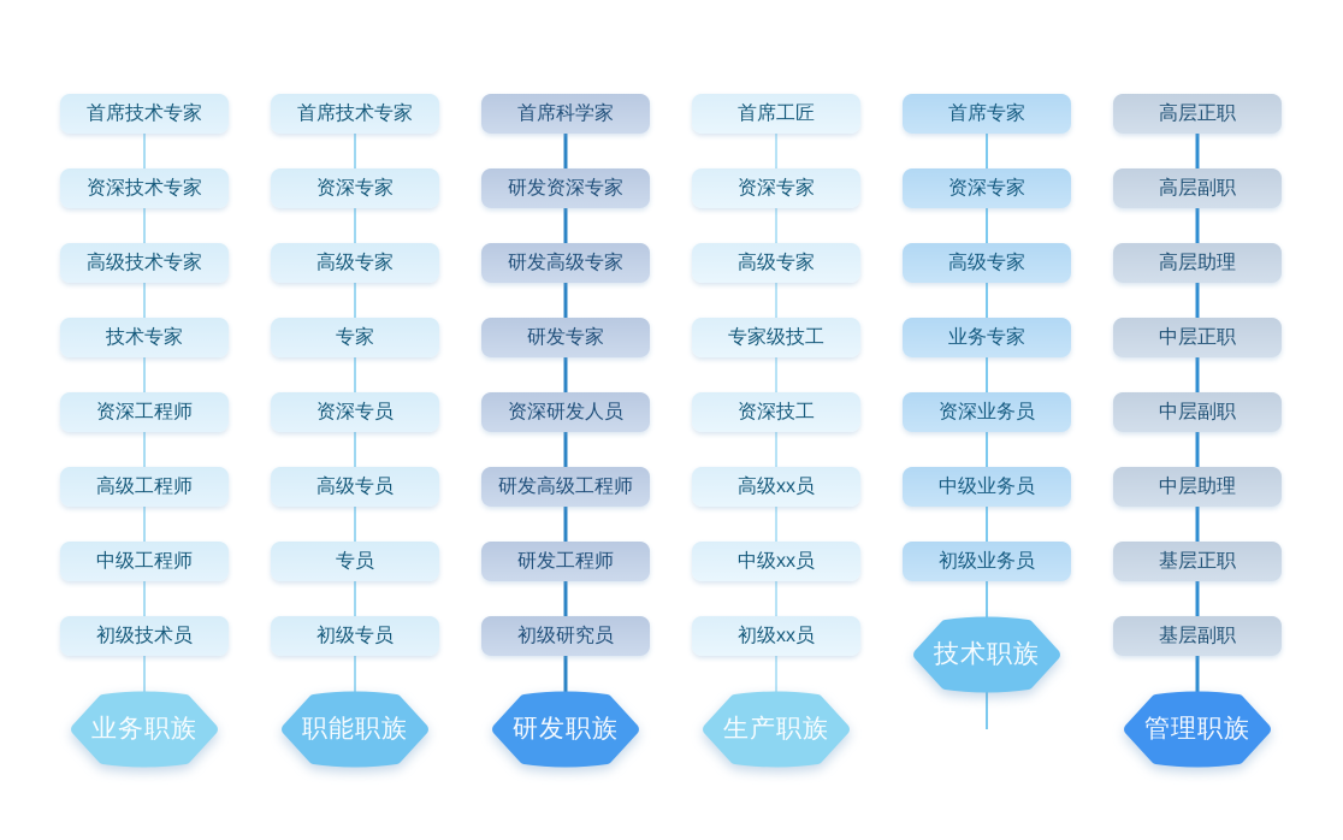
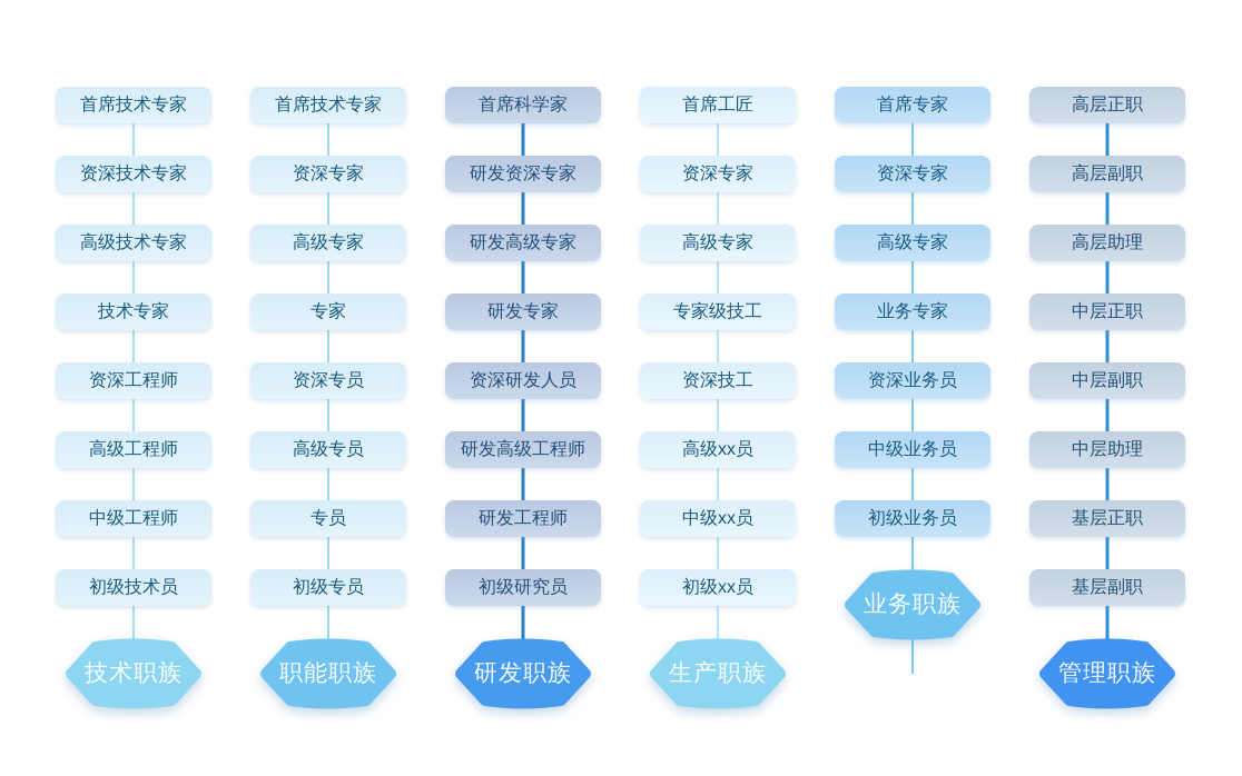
  首席技术专家
  资深技术专家
  高级技术专家
  技术专家
  资深工程师
  高级工程师
  中级工程师
  初级技术员
- 业务职族
+ 技术职族
  首席技术专家
  资深专家
  高级专家
  专家
  资深专员
  高级专员
  专员
  初级专员
  职能职族
  首席科学家
  研发资深专家
  研发高级专家
  研发专家
  资深研发人员
  研发高级工程师
  研发工程师
  初级研究员
  研发职族
  首席工匠
  资深专家
  高级专家
  专家级技工
  资深技工
  高级xx员
  中级xx员
  初级xx员
  生产职族
  首席专家
  资深专家
  高级专家
  业务专家
  资深业务员
  中级业务员
  初级业务员
- 技术职族
+ 业务职族
  高层正职
  高层副职
  高层助理
  中层正职
  中层副职
  中层助理
  基层正职
  基层副职
  管理职族
